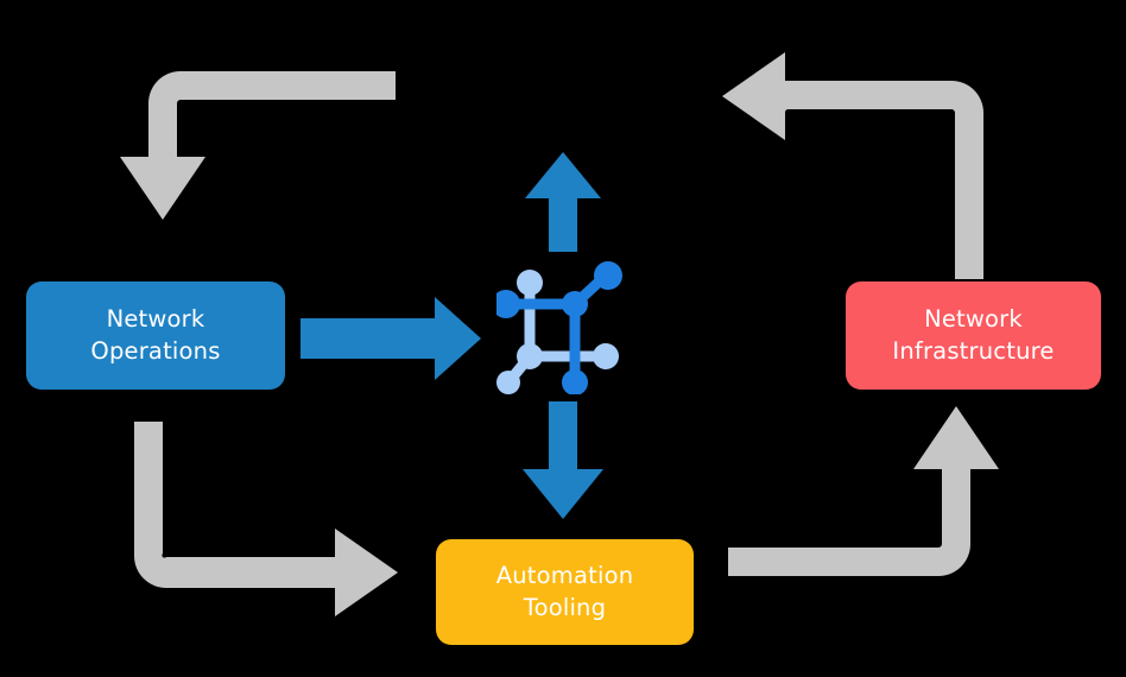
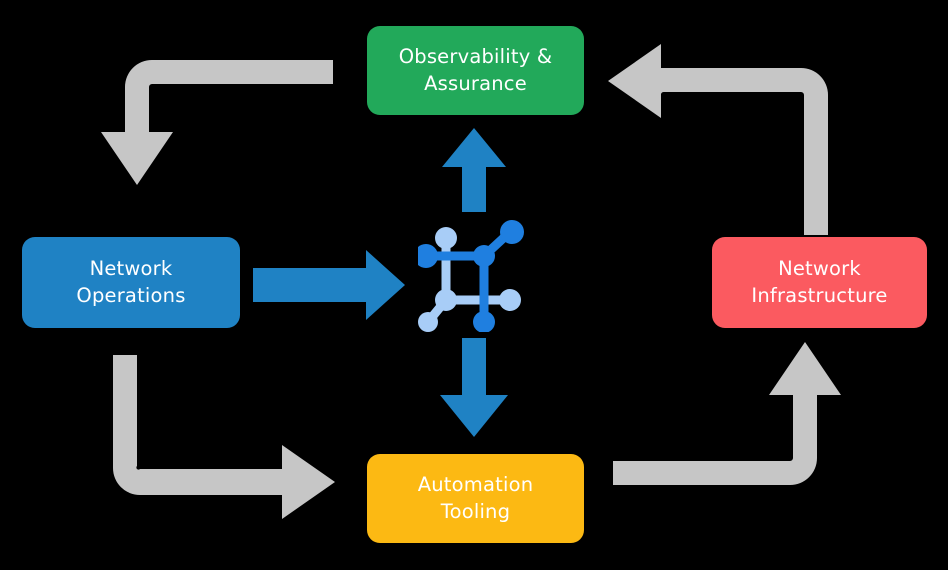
+ Observability &
+ Assurance
  Network
  Operations
  Network
  Infrastructure
  Automation
  Tooling
